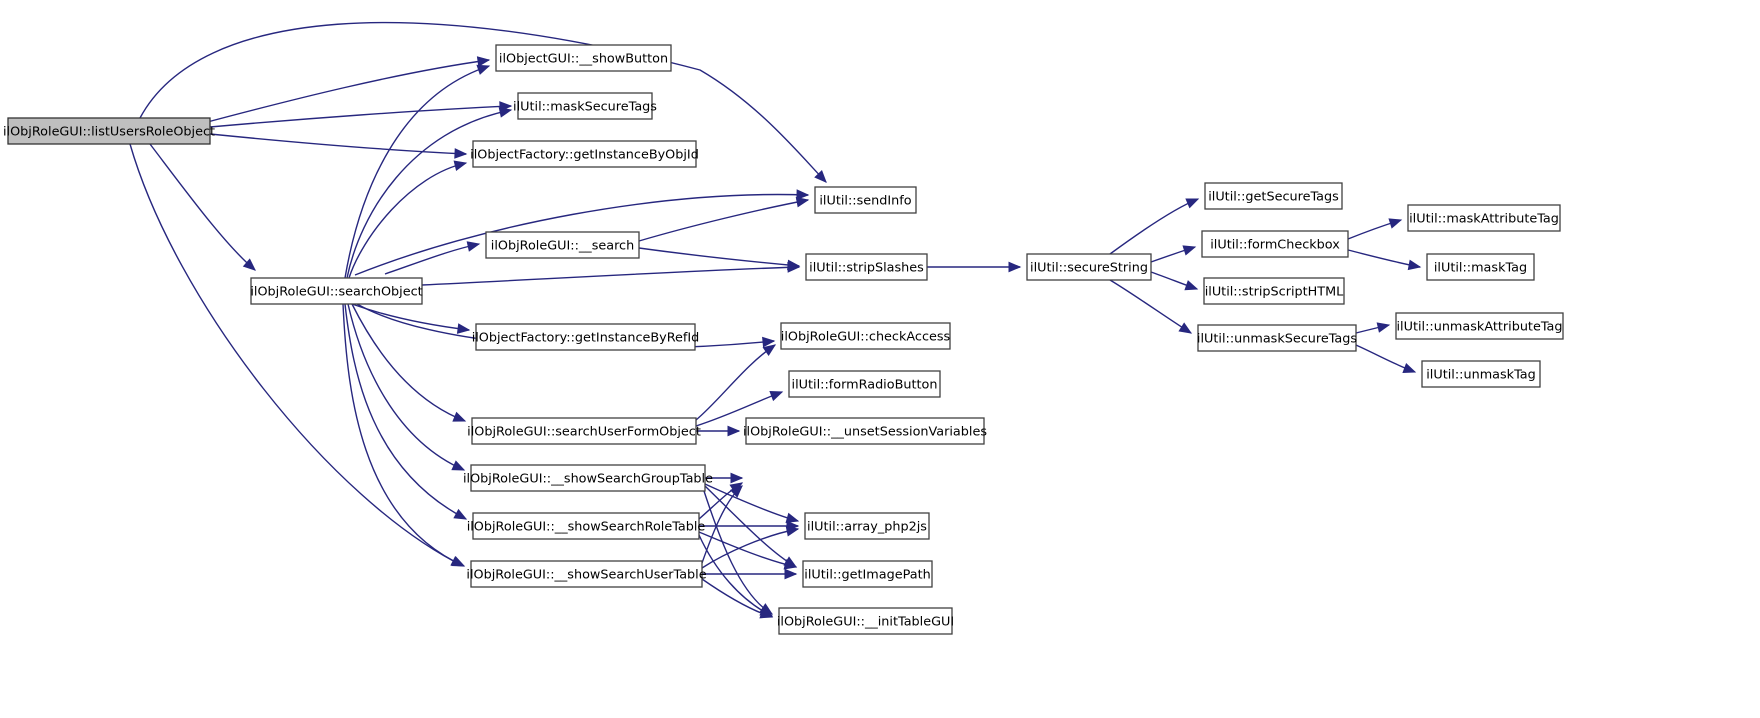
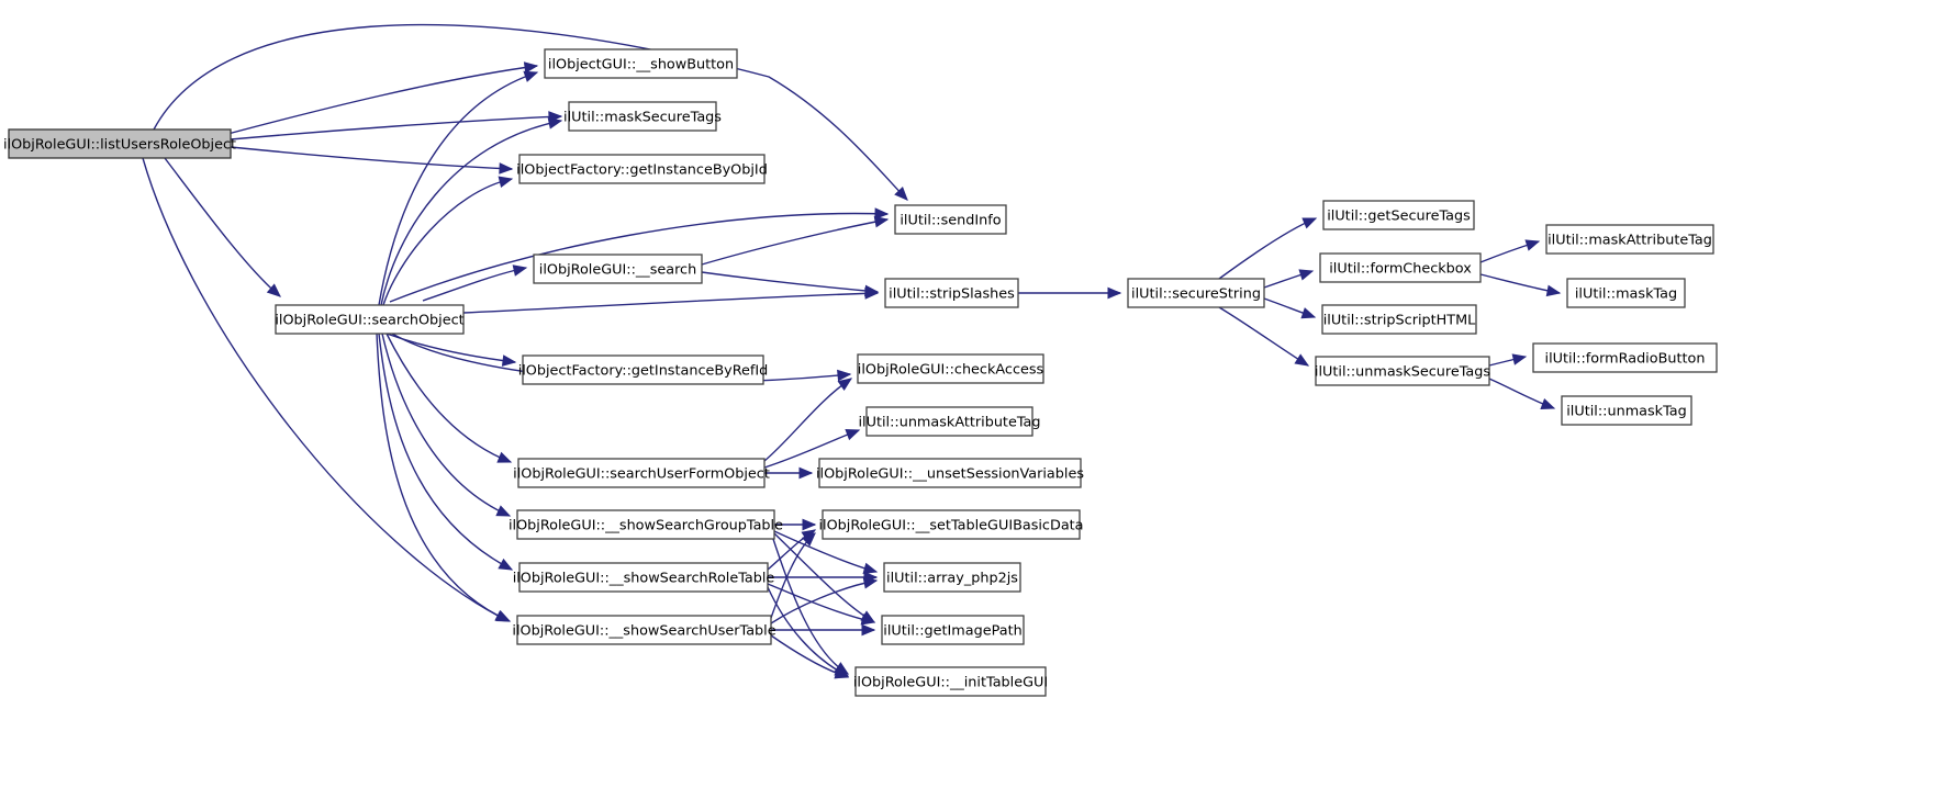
  ilObjRoleGUI::listUsersRoleObject
  ilObjectGUI::__showButton
  ilUtil::maskSecureTags
  ilObjectFactory::getInstanceByObjId
  ilUtil::sendInfo
  ilObjRoleGUI::__search
  ilUtil::stripSlashes
  ilObjRoleGUI::searchObject
  ilUtil::secureString
  ilObjectFactory::getInstanceByRefId
  ilObjRoleGUI::checkAccess
- ilUtil::formRadioButton
+ ilUtil::unmaskAttributeTag
  ilObjRoleGUI::searchUserFormObject
  ilObjRoleGUI::__unsetSessionVariables
  ilObjRoleGUI::__showSearchGroupTable
+ ilObjRoleGUI::__setTableGUIBasicData
  ilObjRoleGUI::__showSearchRoleTable
  ilUtil::array_php2js
  ilObjRoleGUI::__showSearchUserTable
  ilUtil::getImagePath
  ilObjRoleGUI::__initTableGUI
  ilUtil::getSecureTags
  ilUtil::formCheckbox
  ilUtil::stripScriptHTML
  ilUtil::unmaskSecureTags
  ilUtil::maskAttributeTag
  ilUtil::maskTag
- ilUtil::unmaskAttributeTag
+ ilUtil::formRadioButton
  ilUtil::unmaskTag
